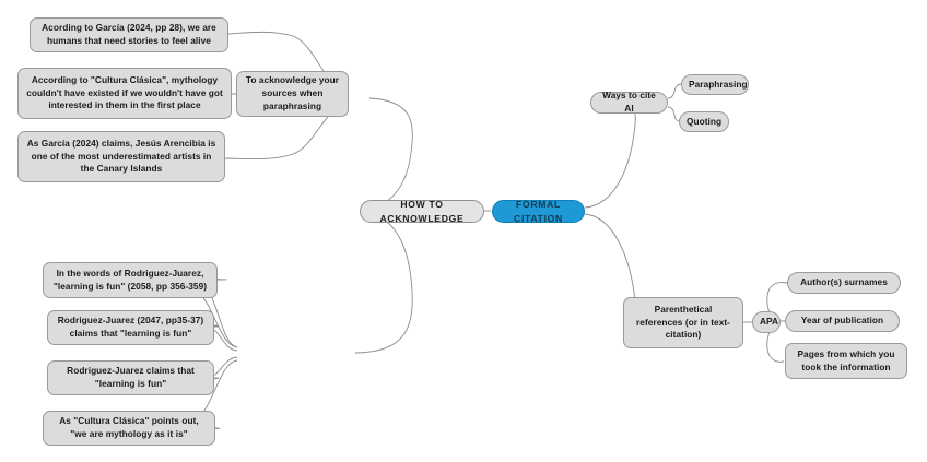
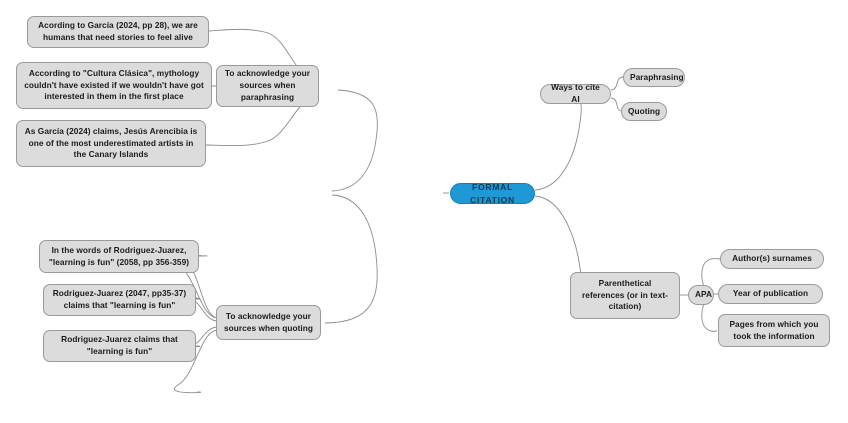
  FORMAL CITATION
- HOW TO ACKNOWLEDGE
  To acknowledge your sources when paraphrasing
  Acording to García (2024, pp 28), we are humans that need stories to feel alive
  According to "Cultura Clásica", mythology couldn't have existed if we wouldn't have got interested in them in the first place
  As García (2024) claims, Jesús Arencibia is one of the most underestimated artists in the Canary Islands
+ To acknowledge your sources when quoting
  In the words of Rodriguez-Juarez, "learning is fun" (2058, pp 356-359)
  Rodriguez-Juarez (2047, pp35-37) claims that "learning is fun"
  Rodriguez-Juarez claims that "learning is fun"
- As "Cultura Clásica" points out, "we are mythology as it is"
  Ways to cite AI
  Paraphrasing
  Quoting
  Parenthetical references (or in text-citation)
  APA
  Author(s) surnames
  Year of publication
  Pages from which you took the information
